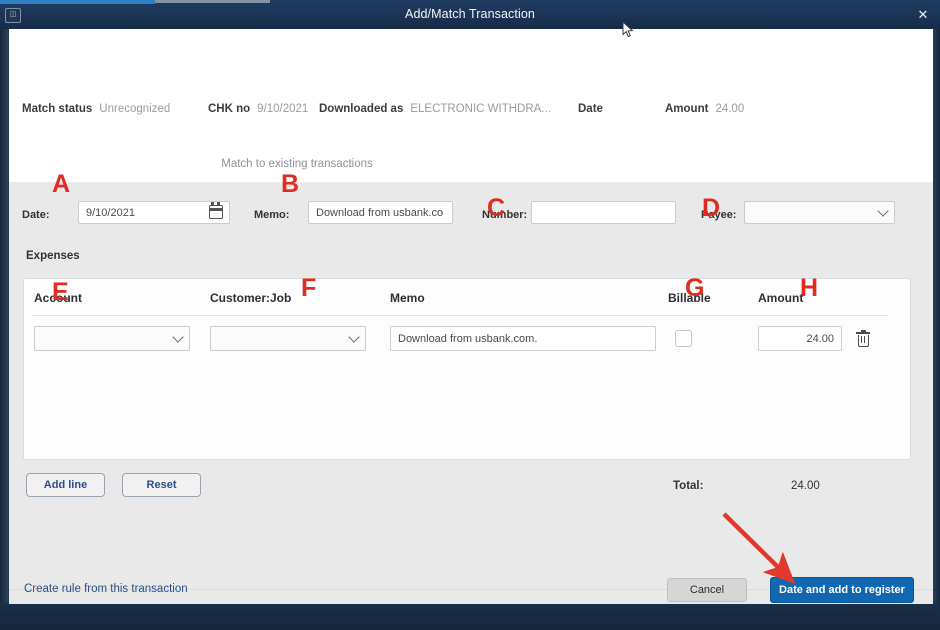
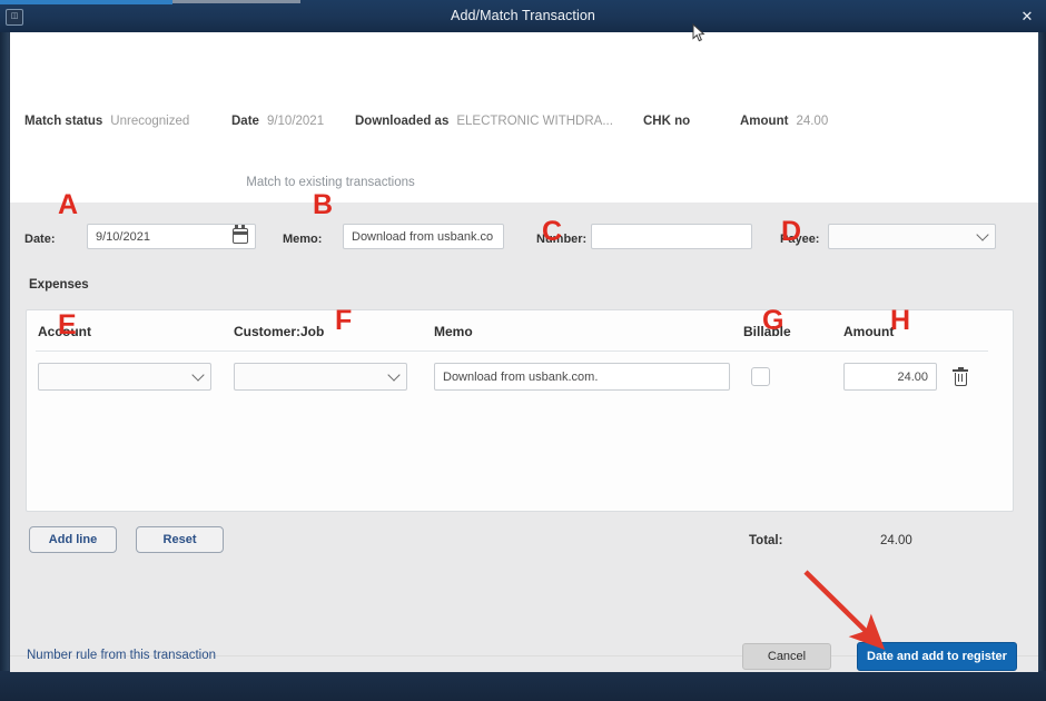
  Add/Match Transaction
  ✕
  Match status Unrecognized
- CHK no 9/10/2021
+ Date 9/10/2021
  Downloaded as ELECTRONIC WITHDRA...
- Date
+ CHK no
  Amount 24.00
  Match to existing transactions
  Date:
  9/10/2021
  Memo:
  Download from usbank.co
  Number:
  Payee:
  Expenses
  Account
  Customer:Job
  Memo
  Billable
  Amount
  Download from usbank.com.
  24.00
  Add line
  Reset
  Total:
  24.00
- Create rule from this transaction
+ Number rule from this transaction
  Cancel
  Date and add to register
  A
  B
  C
  D
  E
  F
  G
  H
